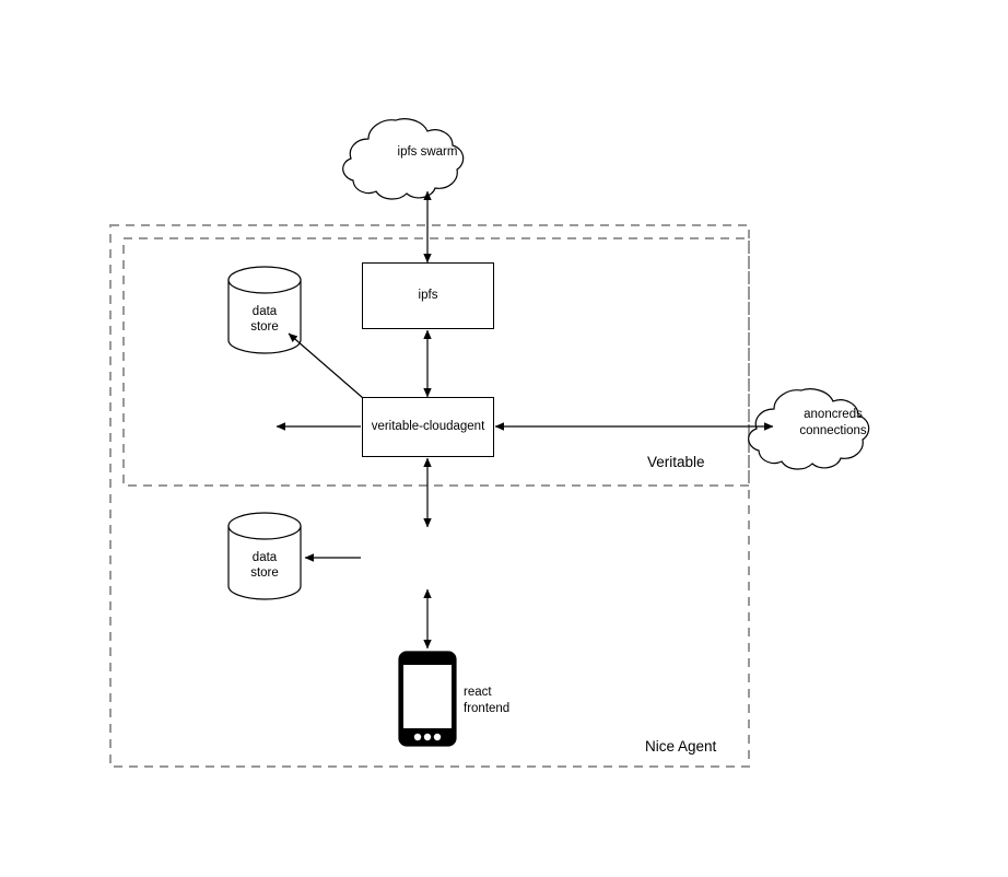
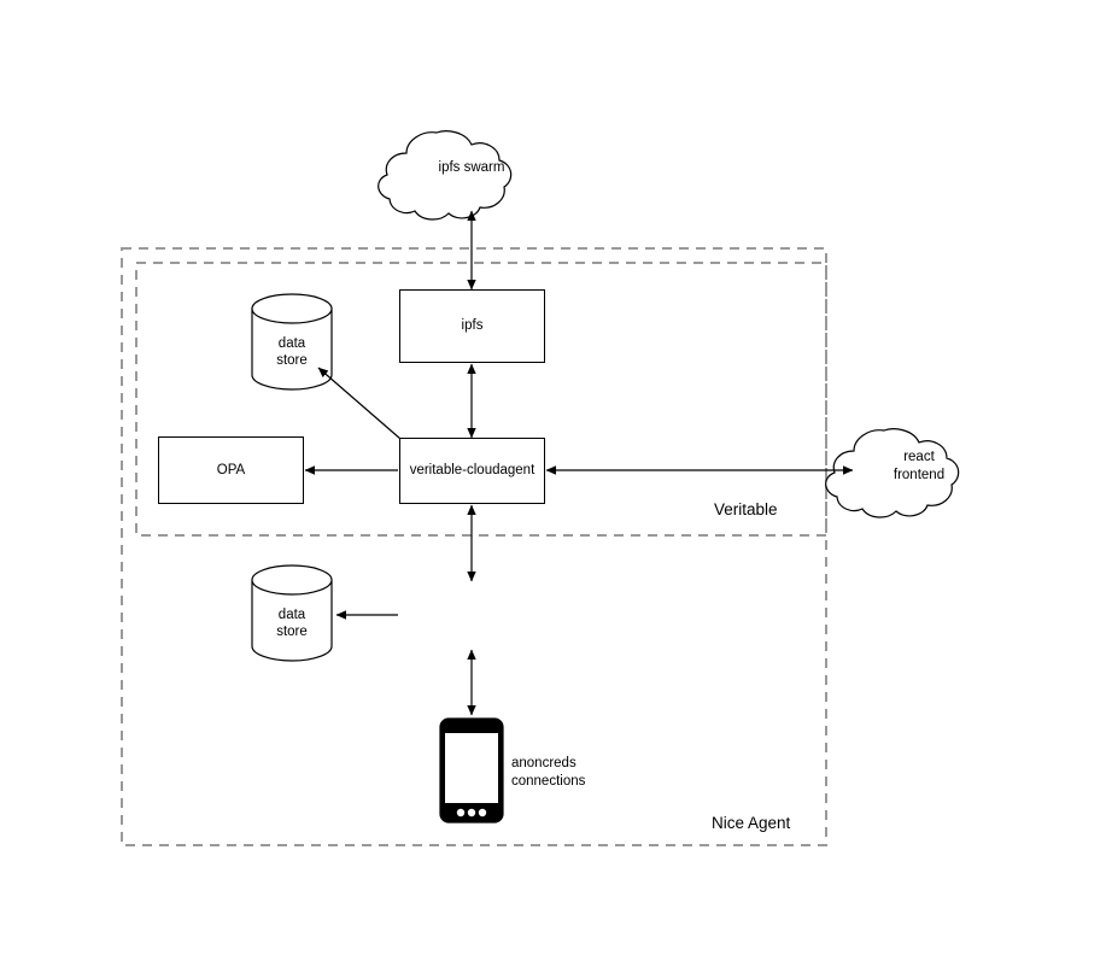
  ipfs
+ OPA
  veritable-cloudagent
  ipfs swarm
- anoncreds
+ react
- connections
+ frontend
  data
  store
  data
  store
- react
+ anoncreds
- frontend
+ connections
  Veritable
  Nice Agent
